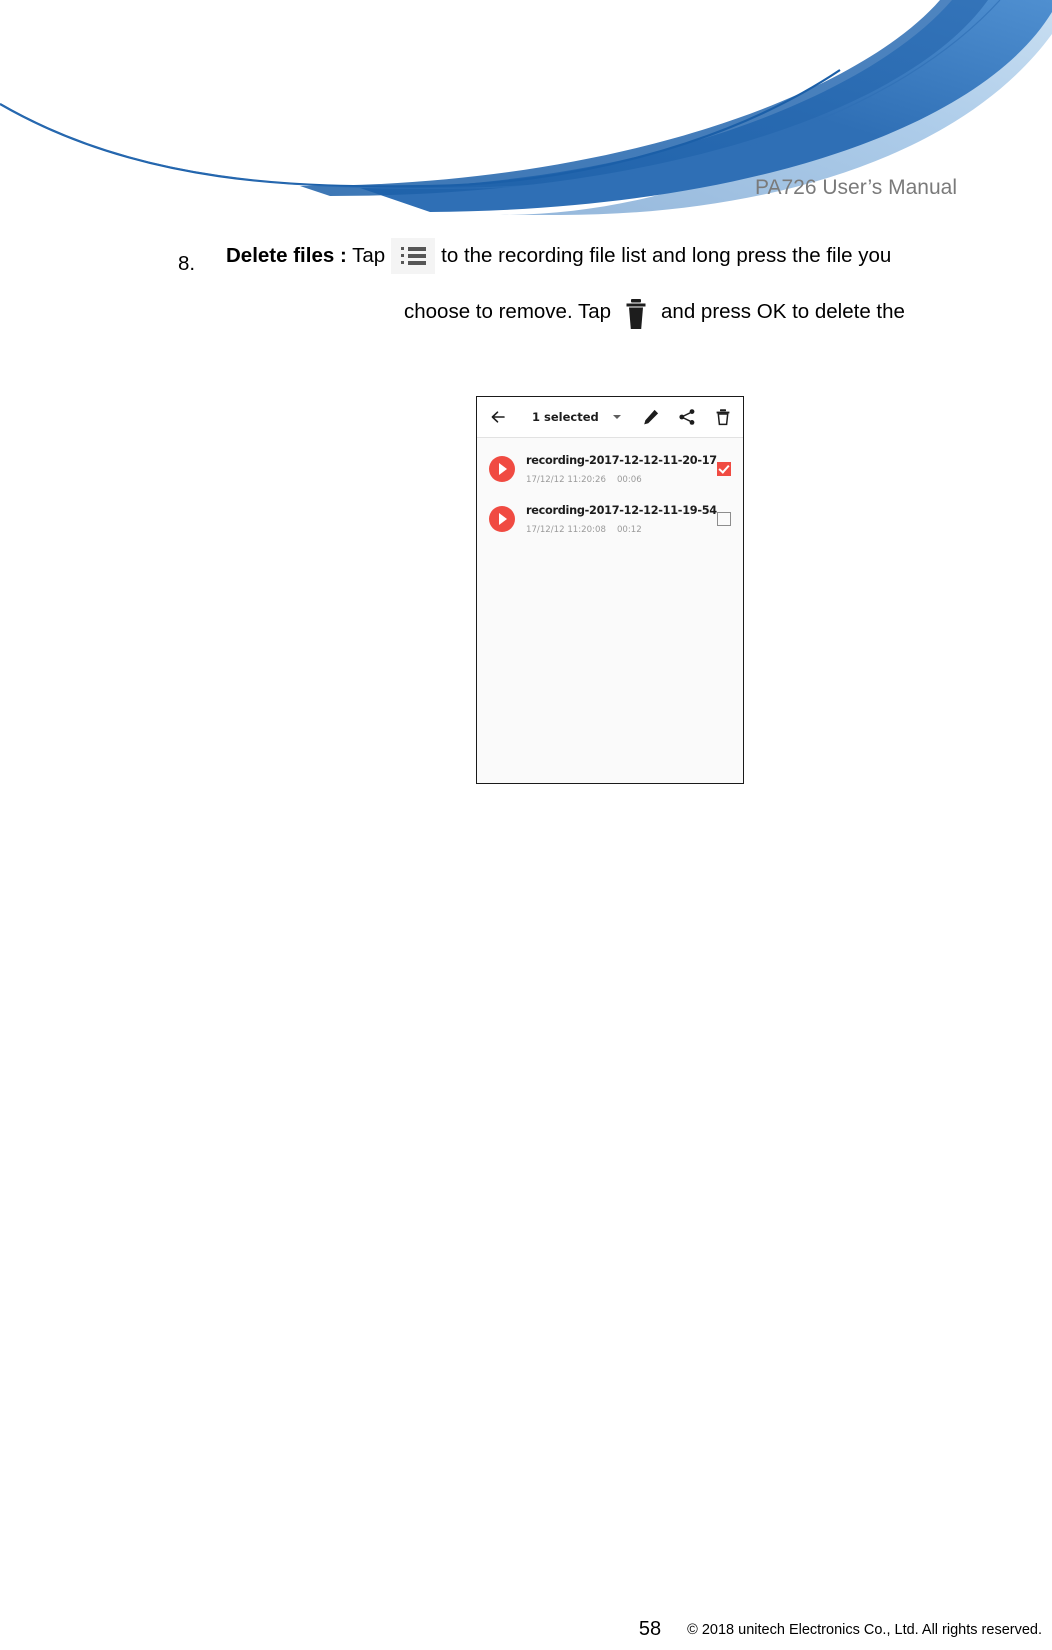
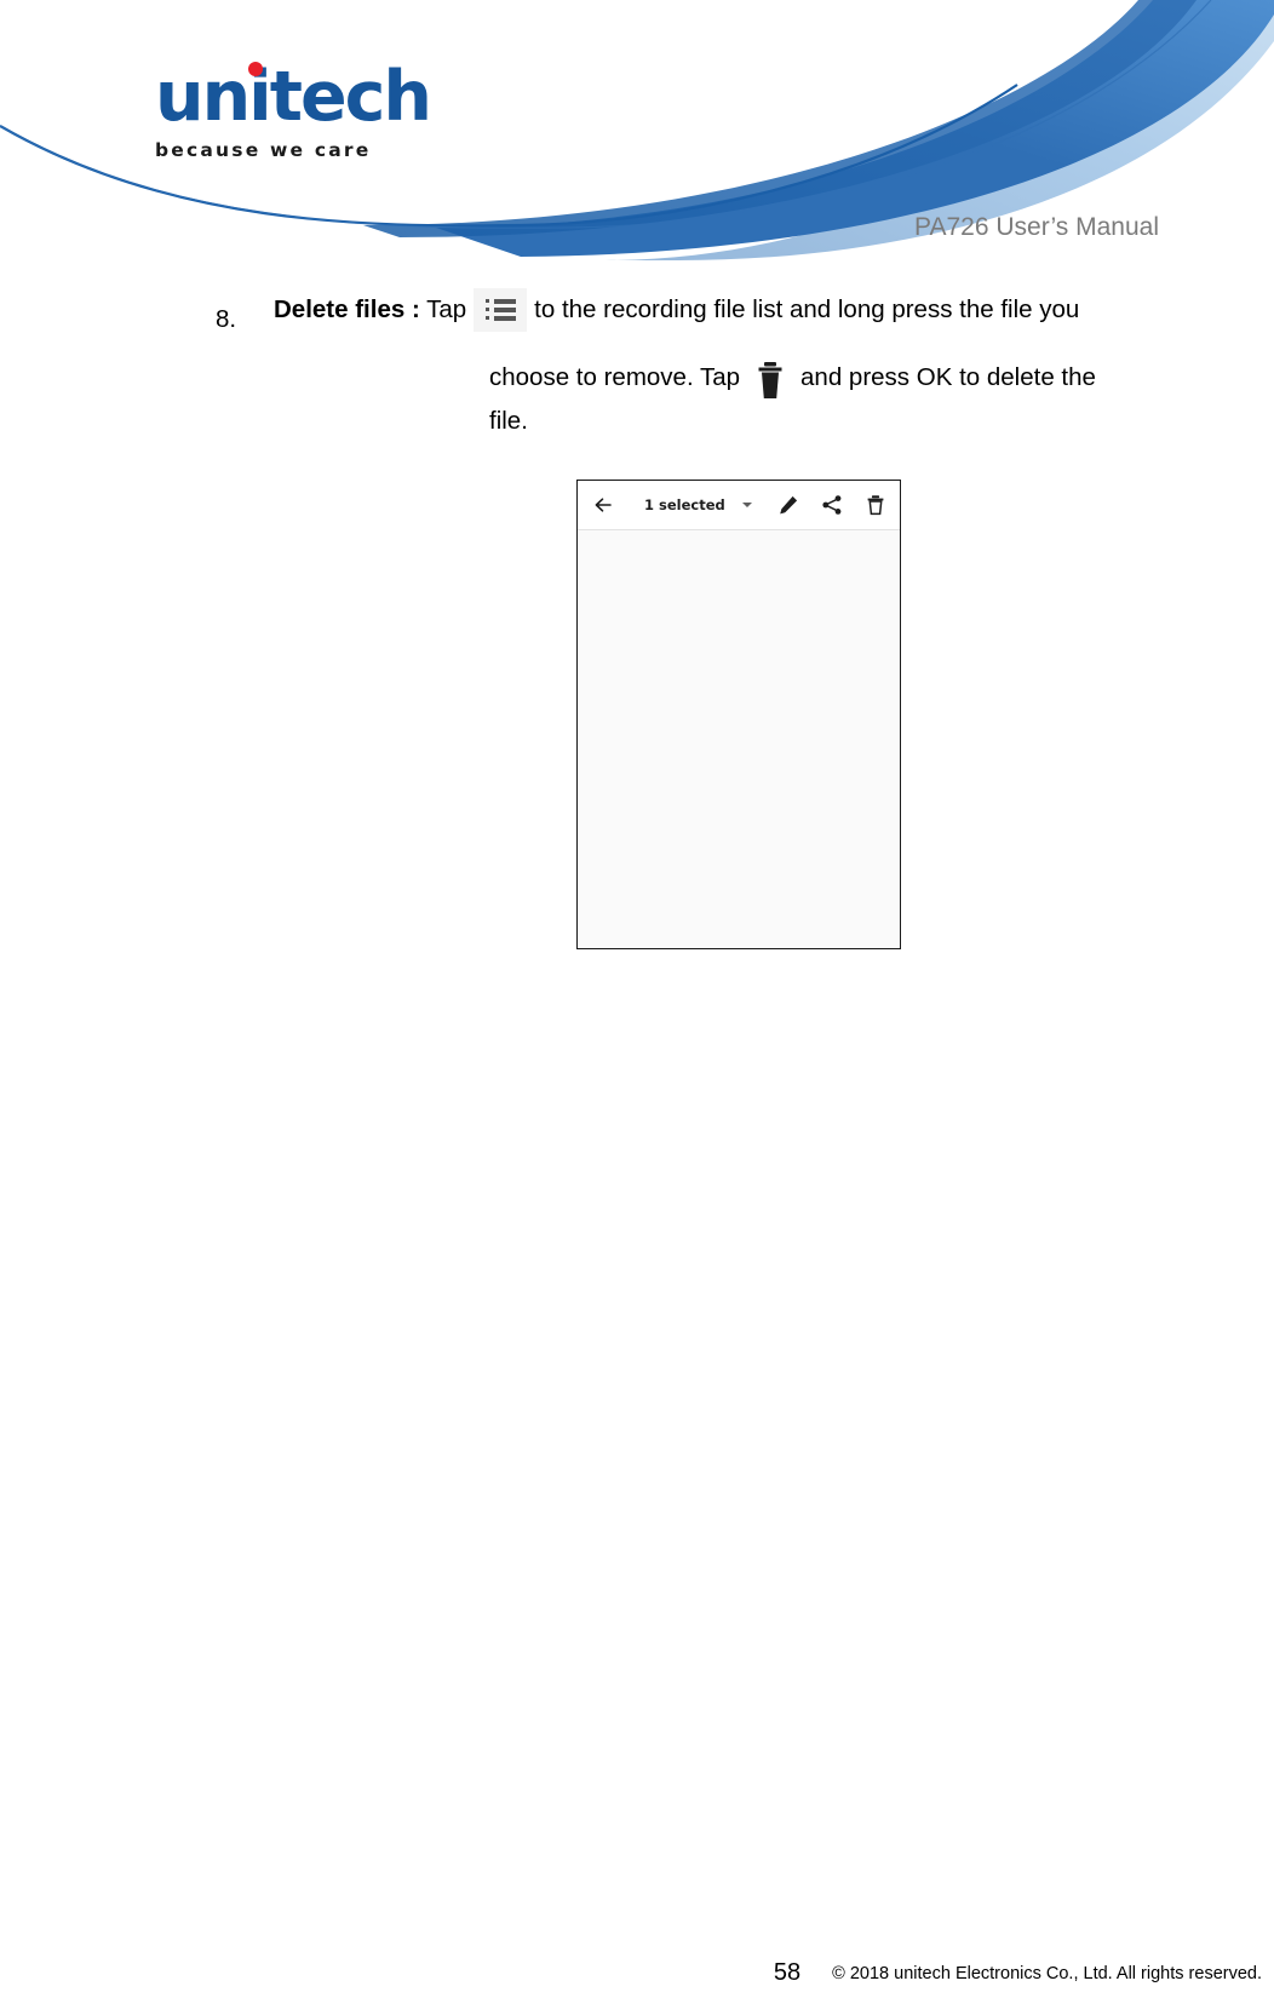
+ unitech
+ because we care
  PA726 User’s Manual
  8.
  Delete files : Tap to the recording file list and long press the file you
  choose to remove. Tap and press OK to delete the
+ file.
  1 selected
- recording-2017-12-12-11-20-17 17/12/12 11:20:26 00:06
- recording-2017-12-12-11-19-54 17/12/12 11:20:08 00:12
  58 © 2018 unitech Electronics Co., Ltd. All rights reserved.
